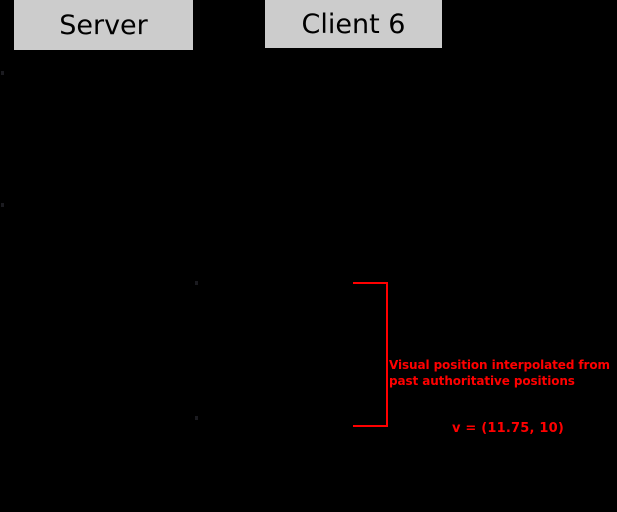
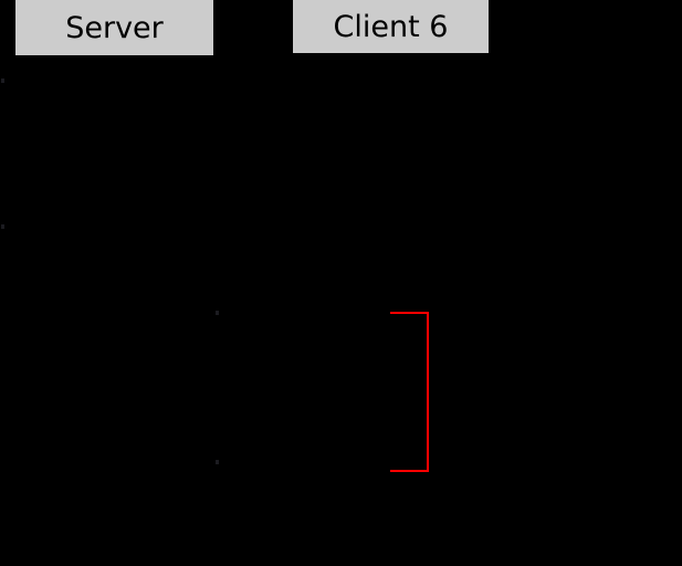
  Server
  Client 6
- Visual position interpolated from
- past authoritative positions
- v = (11.75, 10)
